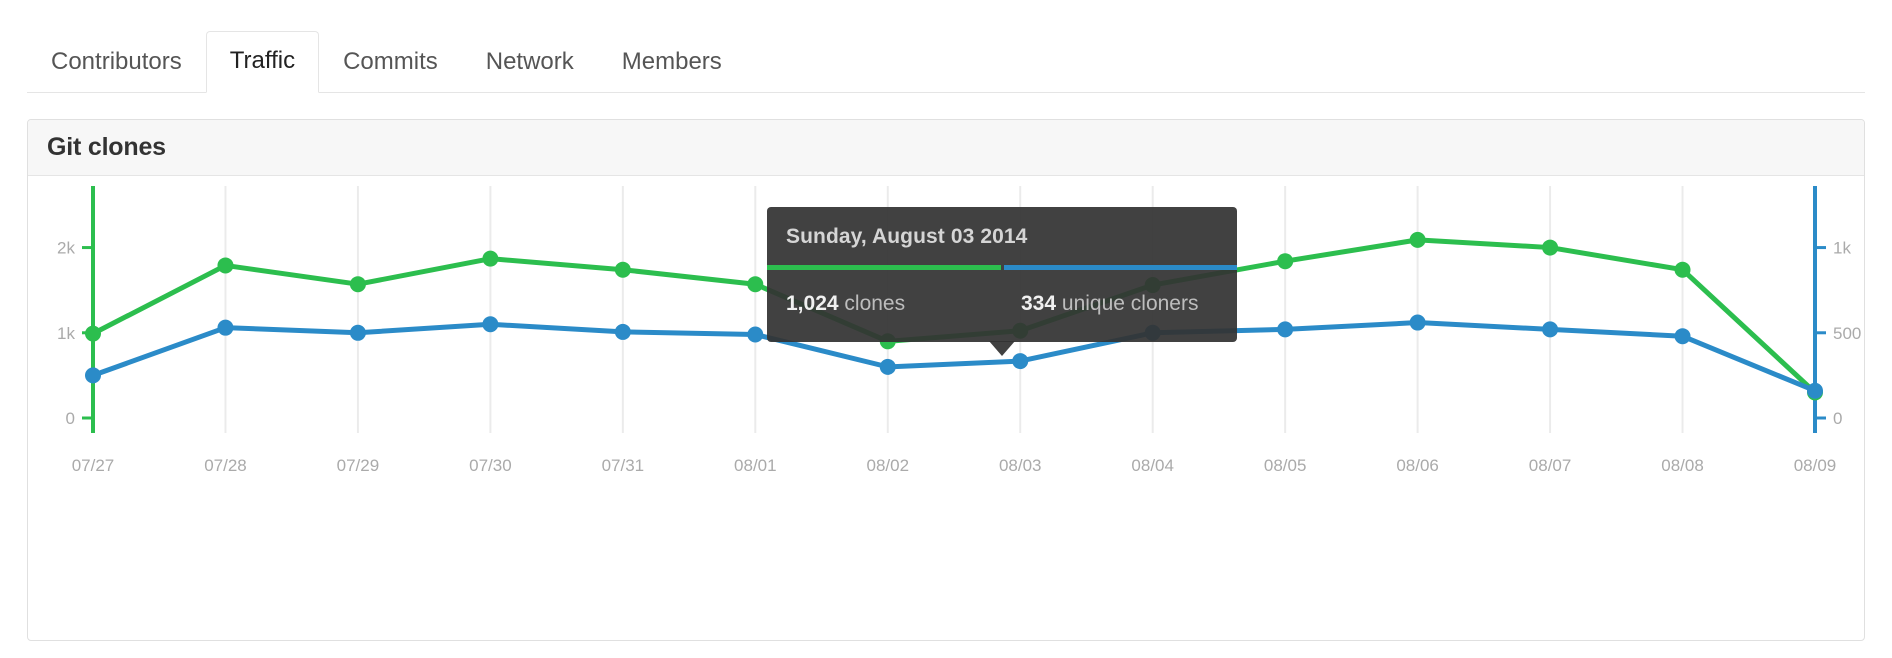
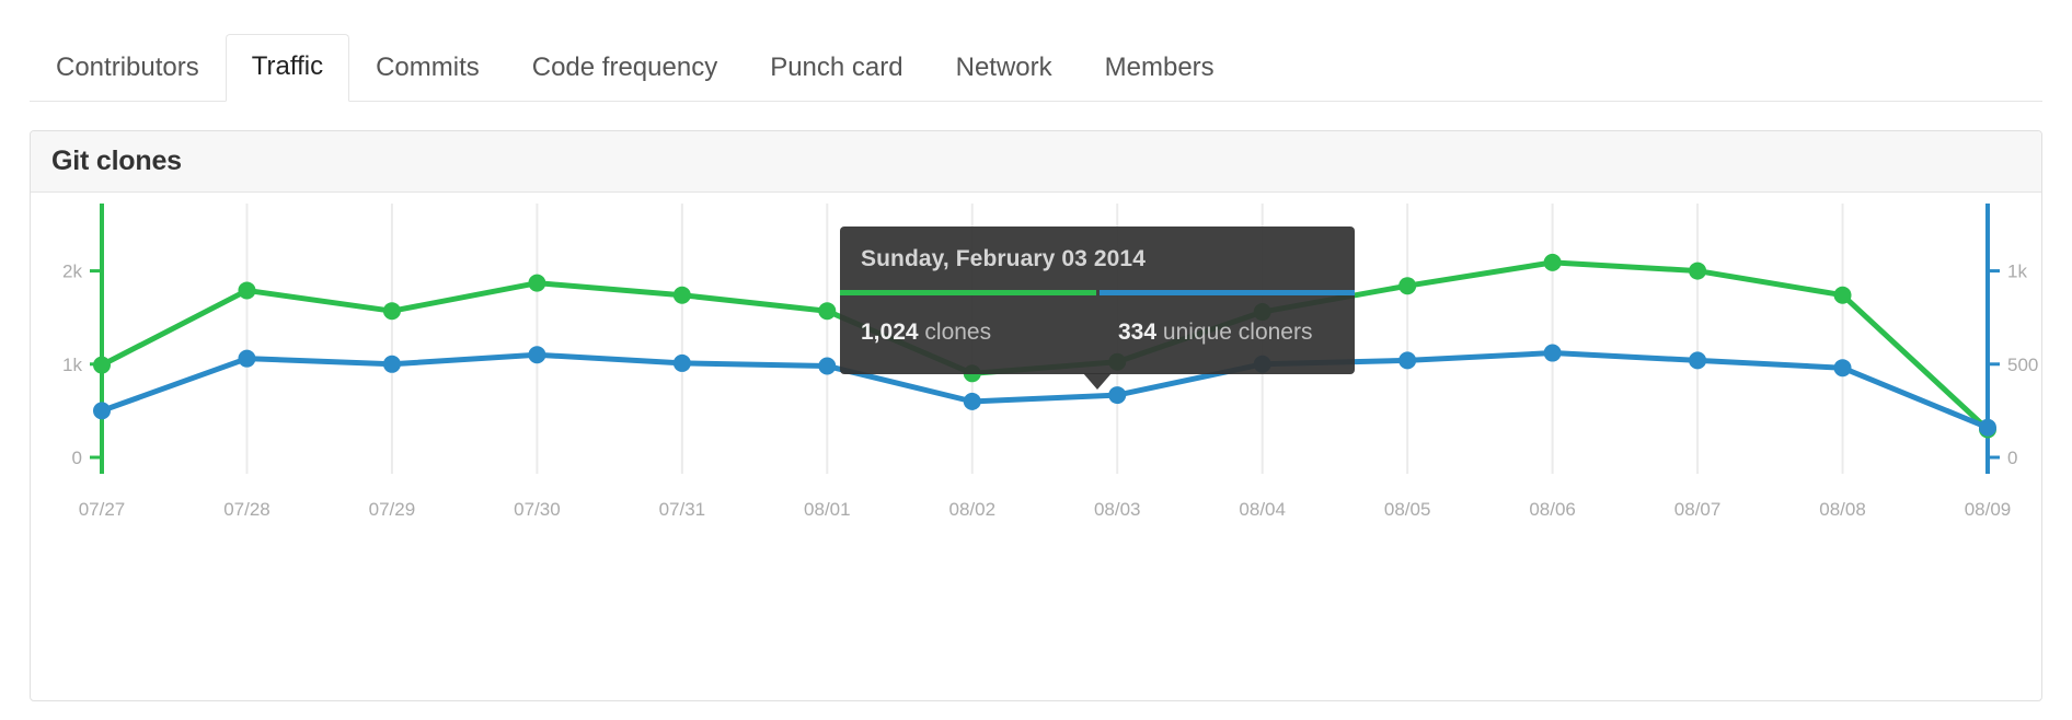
  Contributors
  Traffic
  Commits
+ Code frequency
+ Punch card
  Network
  Members
  Git clones
  0
  1k
  2k
  0
  500
  1k
  07/27
  07/28
  07/29
  07/30
  07/31
  08/01
  08/02
  08/03
  08/04
  08/05
  08/06
  08/07
  08/08
  08/09
- Sunday, August 03 2014
+ Sunday, February 03 2014
  1,024 clones
  334 unique cloners
